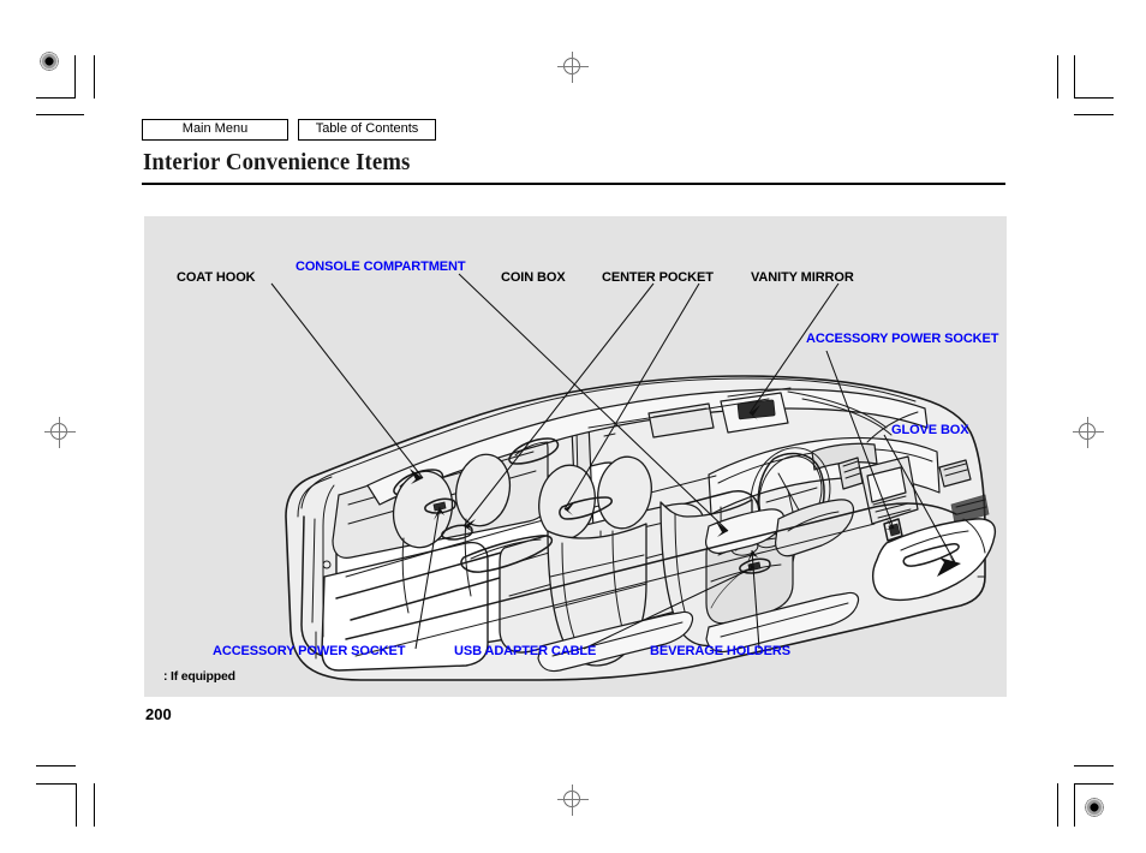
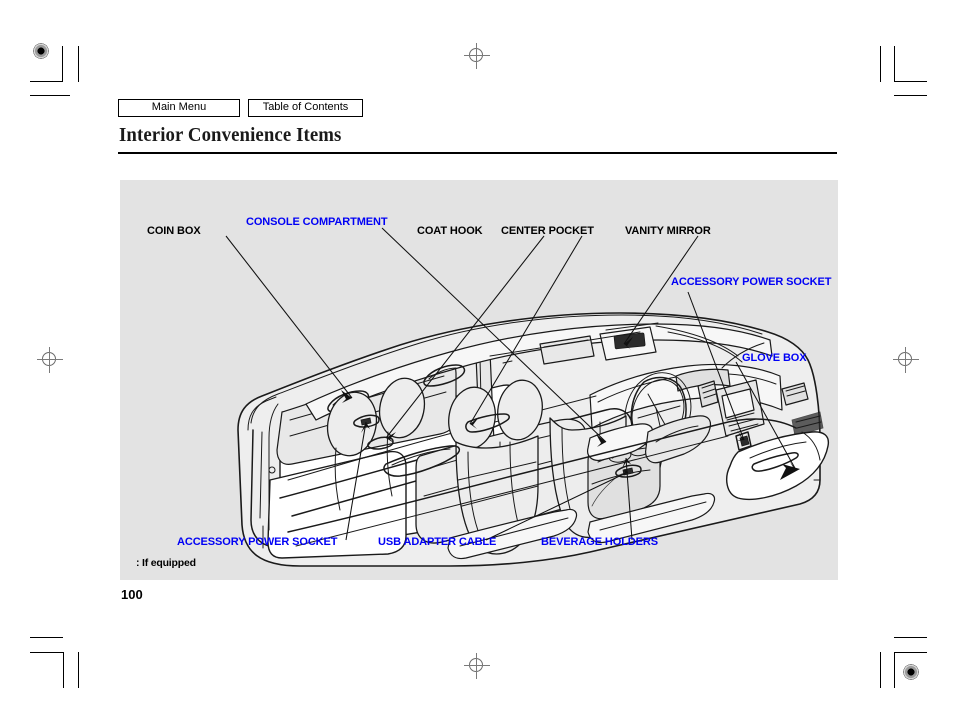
  Main Menu
  Table of Contents
  Interior Convenience Items
- COAT HOOK
+ COIN BOX
  CONSOLE COMPARTMENT
- COIN BOX
+ COAT HOOK
  CENTER POCKET
  VANITY MIRROR
  ACCESSORY POWER SOCKET
  GLOVE BOX
  ACCESSORY POWER SOCKET
  USB ADAPTER CABLE
  BEVERAGE HOLDERS
  : If equipped
- 200
+ 100
